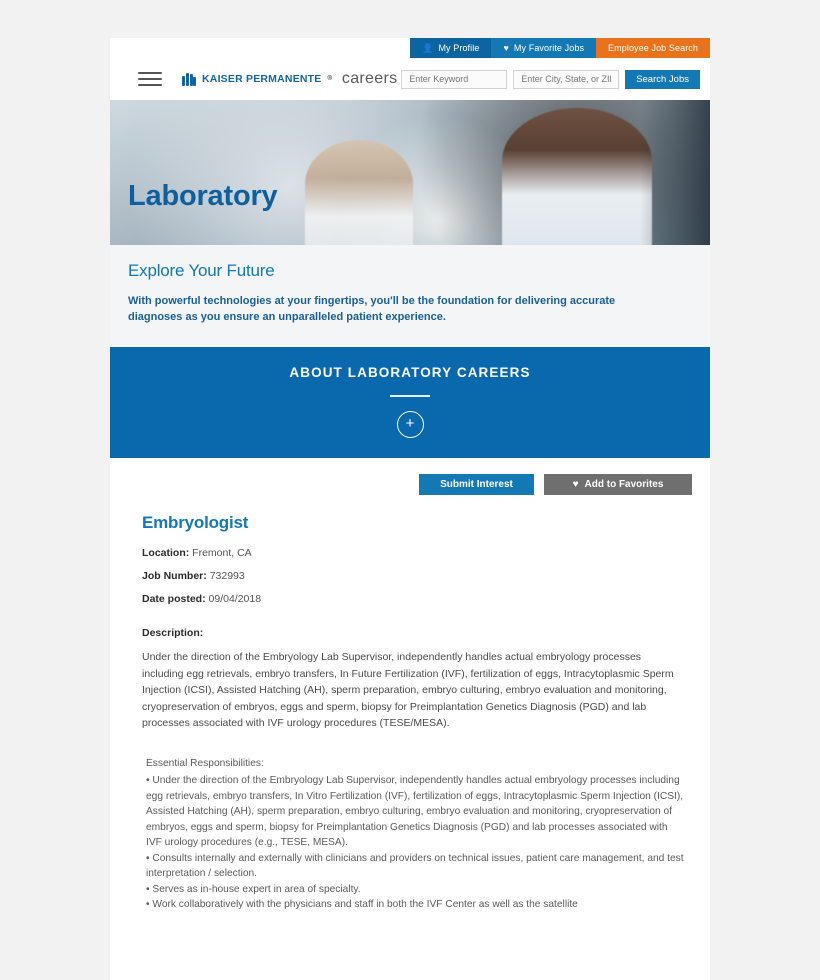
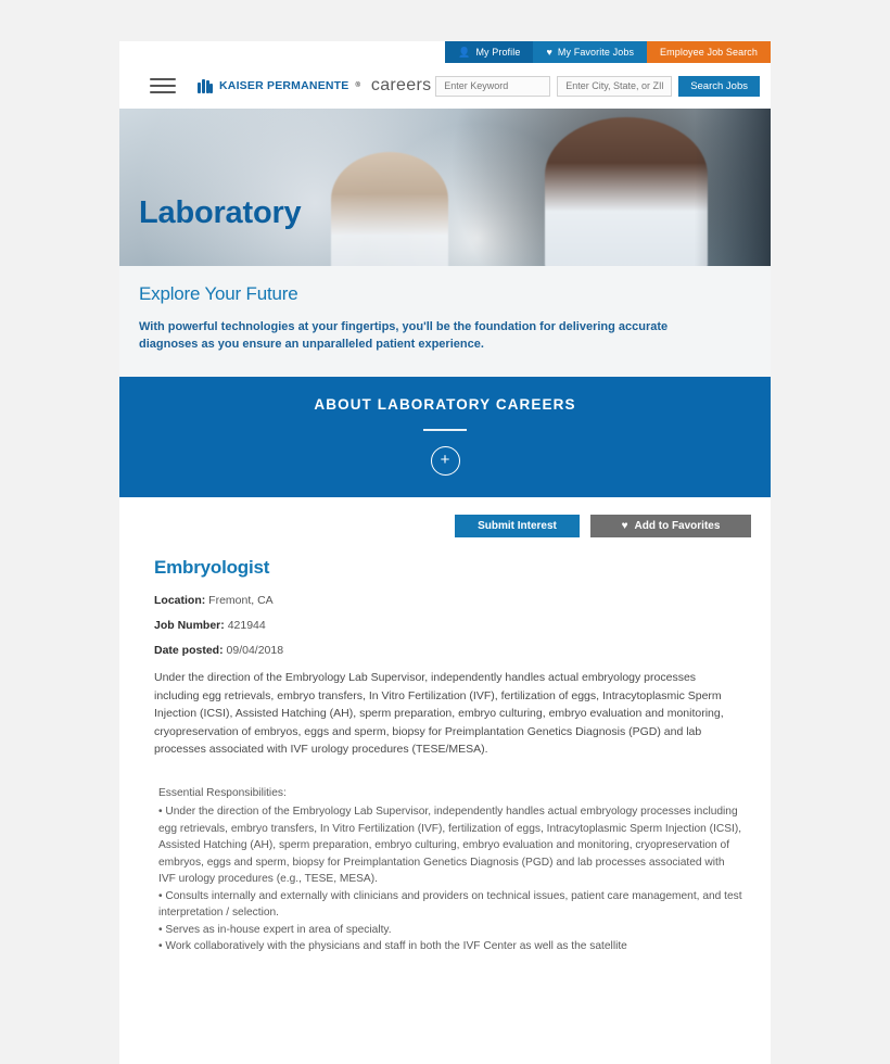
  👤
  My Profile
  ♥
  My Favorite Jobs
  Employee Job Search
  KAISER PERMANENTE
  careers
  Enter Keyword
  Enter City, State, or ZI
  Search Jobs
  Laboratory
  Explore Your Future
  With powerful technologies at your fingertips, you'll be the foundation for delivering accurate diagnoses as you ensure an unparalleled patient experience.
  ABOUT LABORATORY CAREERS
  +
  Submit Interest
  ♥
  Add to Favorites
  Embryologist
  Location: Fremont, CA
- Job Number: 732993
+ Job Number: 421944
  Date posted: 09/04/2018
- Description:
- Under the direction of the Embryology Lab Supervisor, independently handles actual embryology processes including egg retrievals, embryo transfers, In Future Fertilization (IVF), fertilization of eggs, Intracytoplasmic Sperm Injection (ICSI), Assisted Hatching (AH), sperm preparation, embryo culturing, embryo evaluation and monitoring, cryopreservation of embryos, eggs and sperm, biopsy for Preimplantation Genetics Diagnosis (PGD) and lab processes associated with IVF urology procedures (TESE/MESA).
+ Under the direction of the Embryology Lab Supervisor, independently handles actual embryology processes including egg retrievals, embryo transfers, In Vitro Fertilization (IVF), fertilization of eggs, Intracytoplasmic Sperm Injection (ICSI), Assisted Hatching (AH), sperm preparation, embryo culturing, embryo evaluation and monitoring, cryopreservation of embryos, eggs and sperm, biopsy for Preimplantation Genetics Diagnosis (PGD) and lab processes associated with IVF urology procedures (TESE/MESA).
  Essential Responsibilities:
  • Under the direction of the Embryology Lab Supervisor, independently handles actual embryology processes including egg retrievals, embryo transfers, In Vitro Fertilization (IVF), fertilization of eggs, Intracytoplasmic Sperm Injection (ICSI), Assisted Hatching (AH), sperm preparation, embryo culturing, embryo evaluation and monitoring, cryopreservation of embryos, eggs and sperm, biopsy for Preimplantation Genetics Diagnosis (PGD) and lab processes associated with IVF urology procedures (e.g., TESE, MESA).
  • Consults internally and externally with clinicians and providers on technical issues, patient care management, and test interpretation / selection.
  • Serves as in-house expert in area of specialty.
  • Work collaboratively with the physicians and staff in both the IVF Center as well as the satellite
